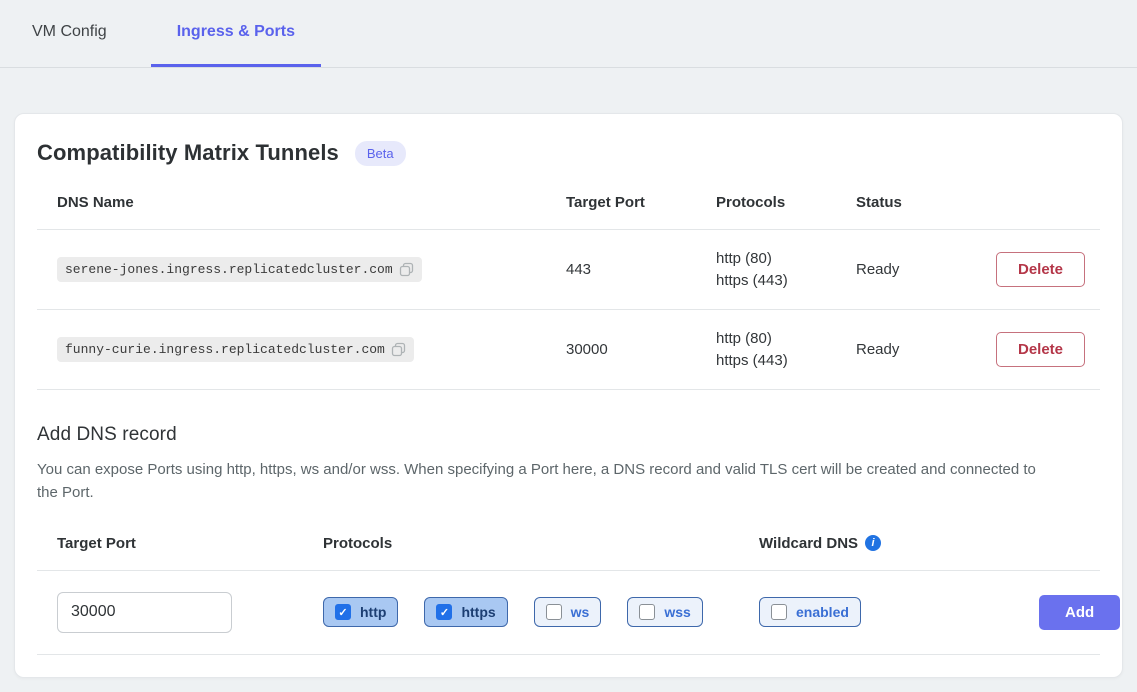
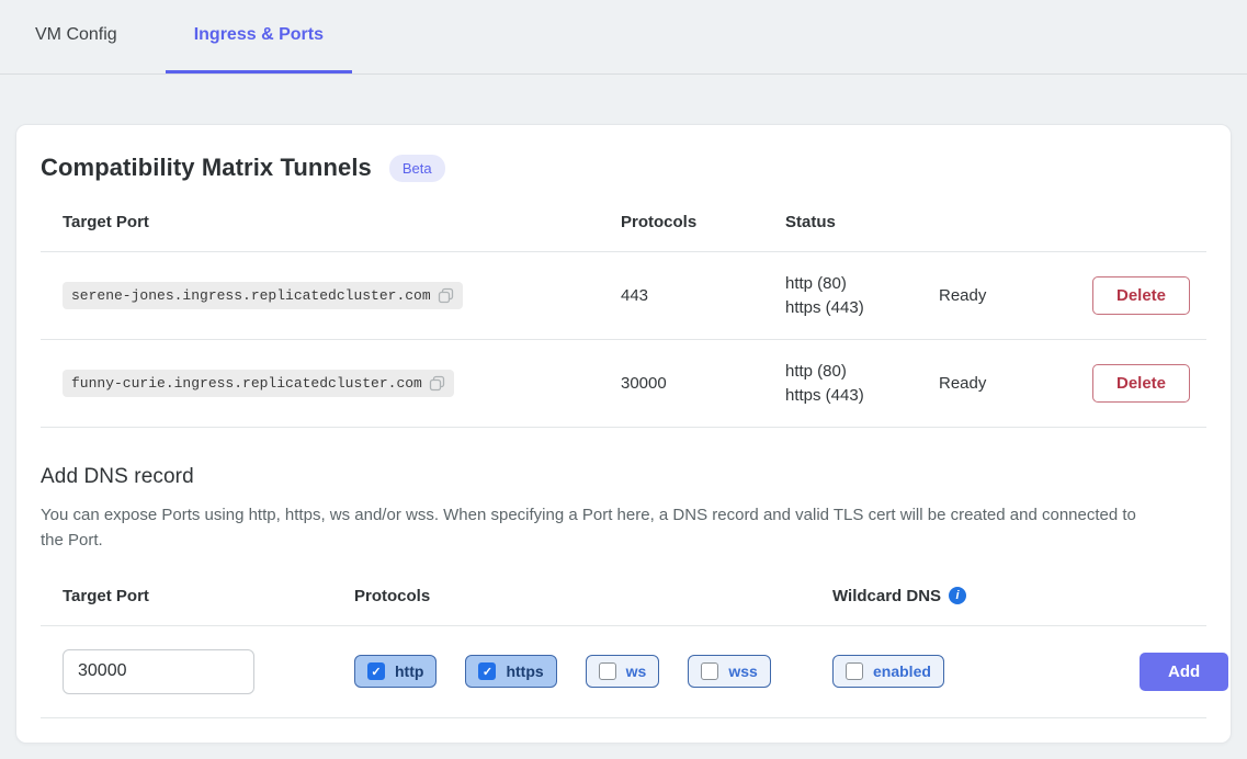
  VM Config
  Ingress & Ports
  Compatibility Matrix Tunnels
  Beta
- DNS Name
  Target Port
  Protocols
  Status
  serene-jones.ingress.replicatedcluster.com
  443
  http (80)
  https (443)
  Ready
  Delete
  funny-curie.ingress.replicatedcluster.com
  30000
  http (80)
  https (443)
  Ready
  Delete
  Add DNS record
  You can expose Ports using http, https, ws and/or wss. When specifying a Port here, a DNS record and valid TLS cert will be created and connected to the Port.
  Target Port
  Protocols
  Wildcard DNS
  i
  30000
  http
  https
  ws
  wss
  enabled
  Add
